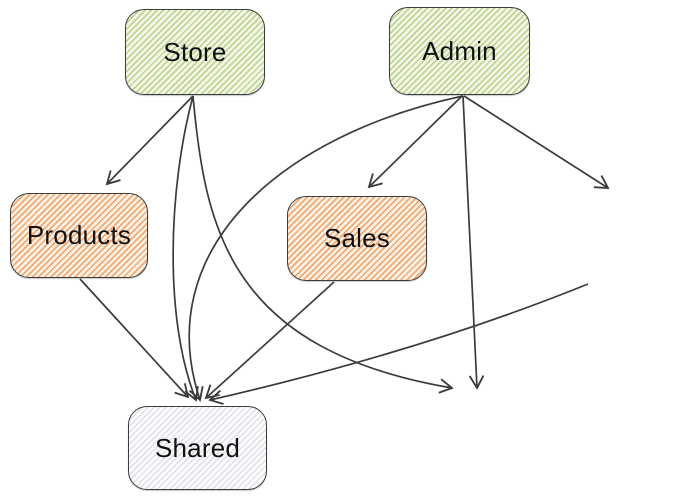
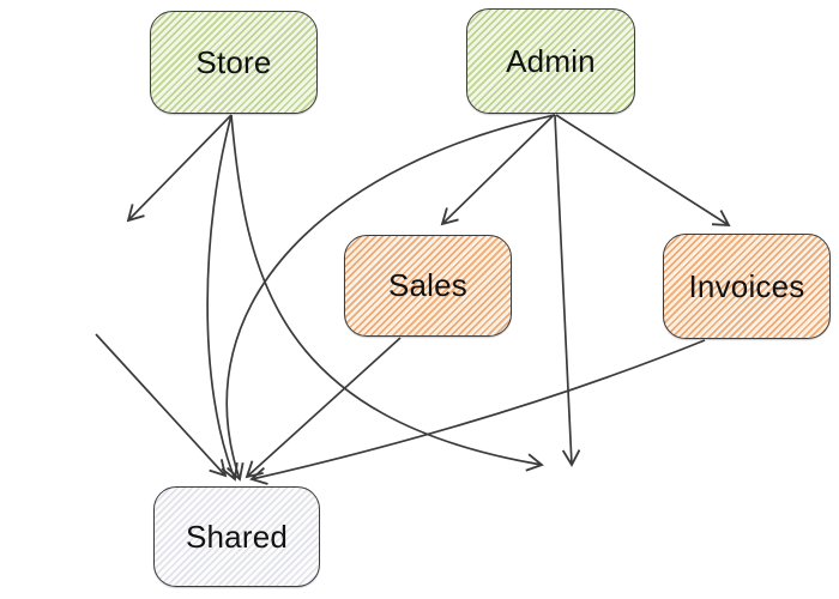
  Store
  Admin
- Products
  Sales
+ Invoices
  Shared
